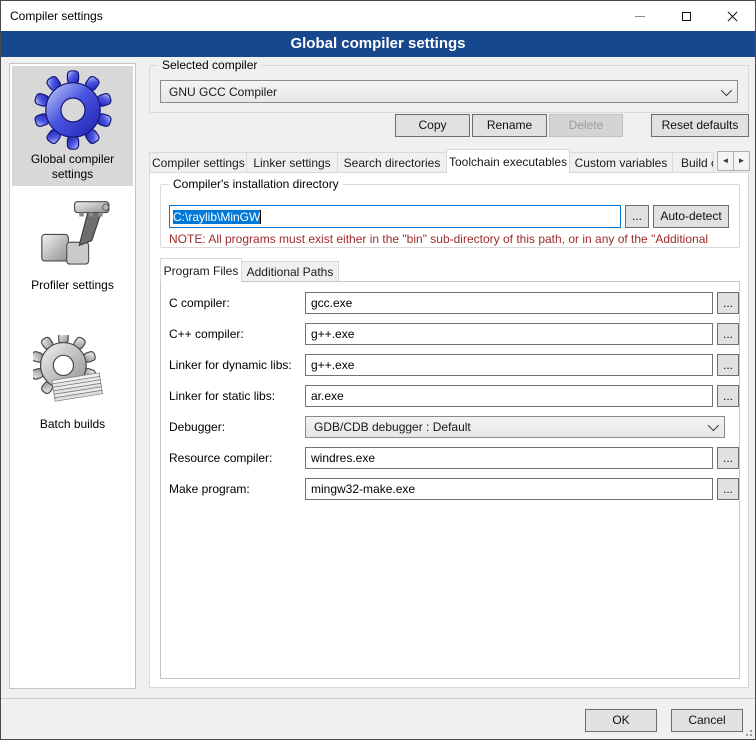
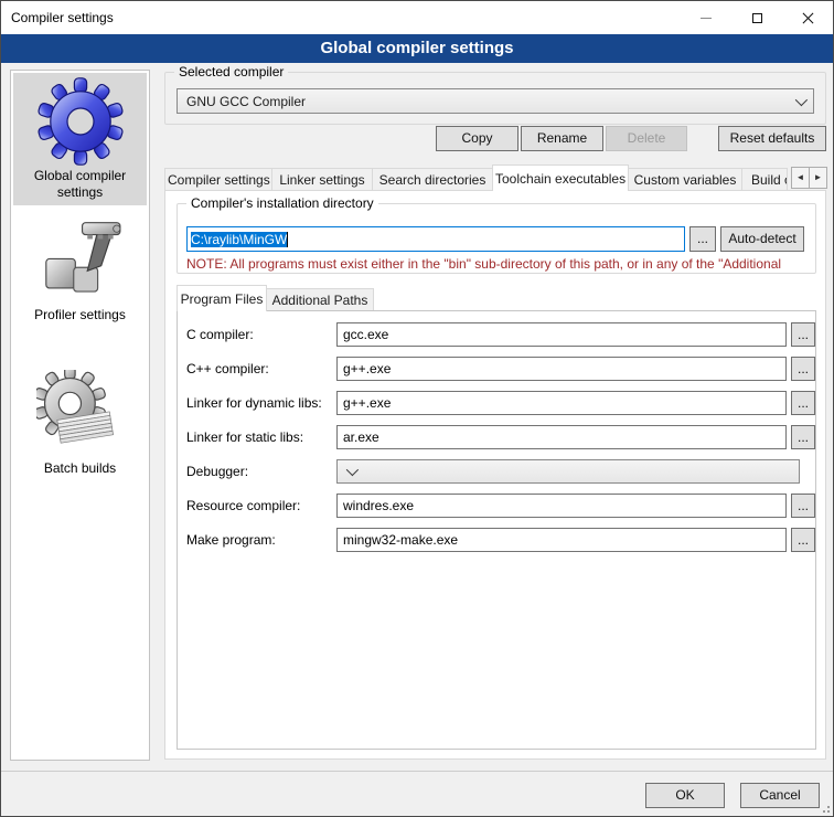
  Compiler settings
  Global compiler settings
  Global compiler settings
  Profiler settings
  Batch builds
  Selected compiler
  GNU GCC Compiler
  Copy
  Rename
  Delete
  Reset defaults
  Compiler settings
  Linker settings
  Search directories
  Toolchain executables
  Custom variables
  ◄
  ►
  Compiler's installation directory
  C:\raylib\MinGW
  ...
  Auto-detect
  NOTE: All programs must exist either in the "bin" sub-directory of this path, or in any of the "Additional
  Program Files
  Additional Paths
  C compiler:
  gcc.exe
  ...
  C++ compiler:
  g++.exe
  ...
  Linker for dynamic libs:
  g++.exe
  ...
  Linker for static libs:
  ar.exe
  ...
  Debugger:
- GDB/CDB debugger : Default
  Resource compiler:
  windres.exe
  ...
  Make program:
  mingw32-make.exe
  ...
  OK
  Cancel
